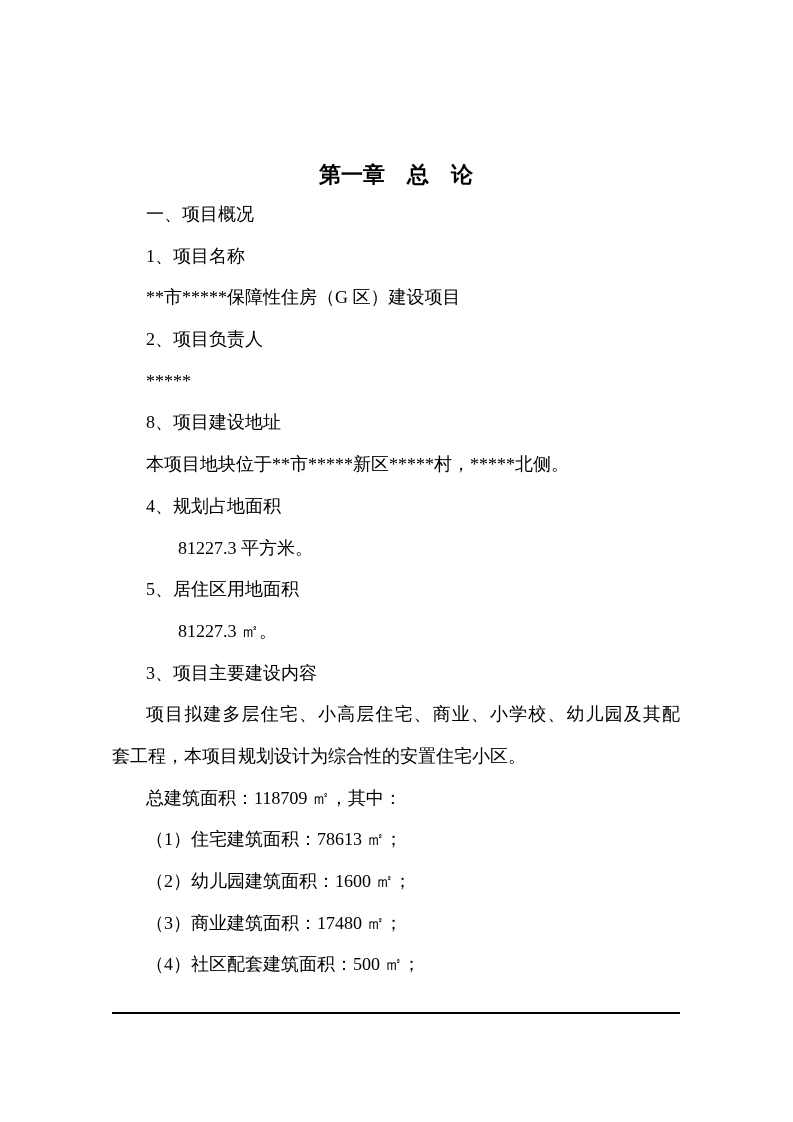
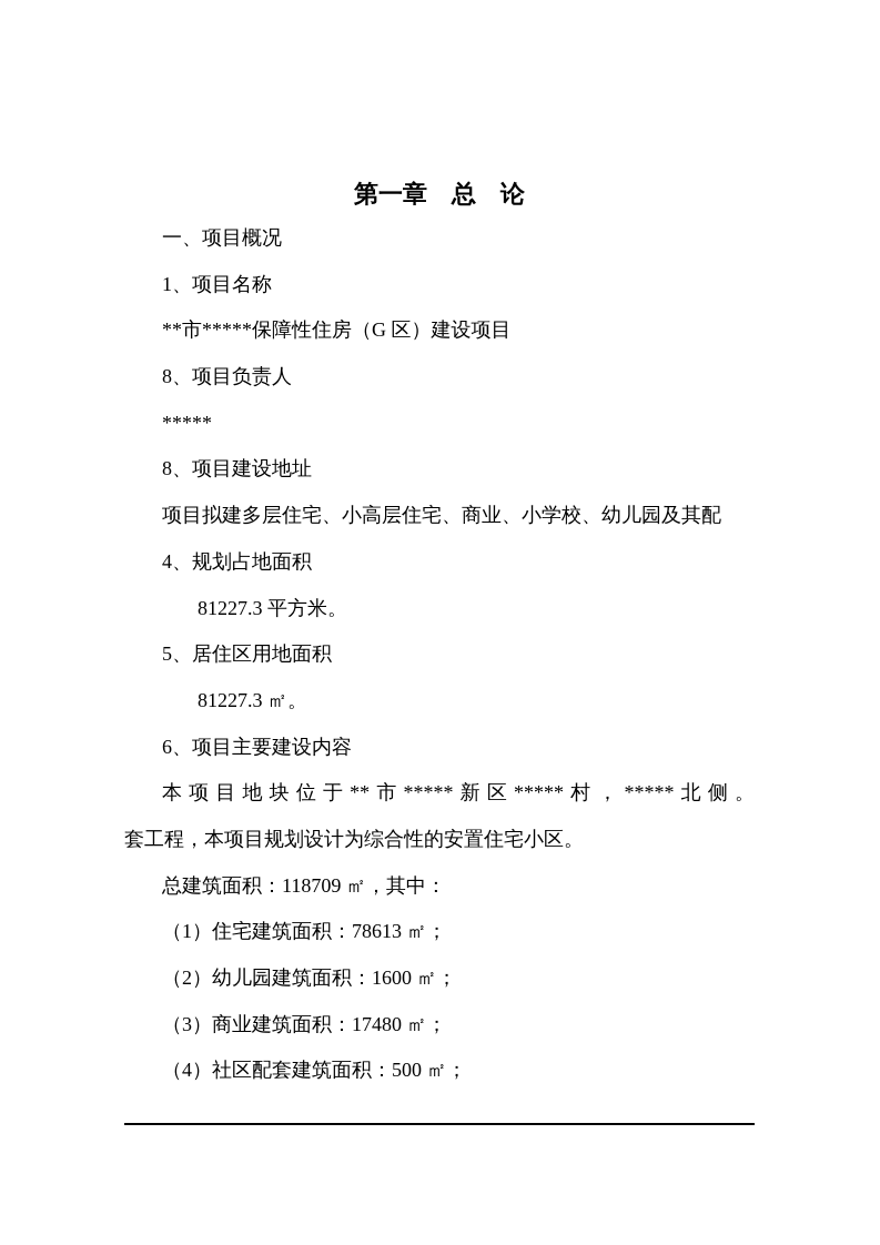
  第一章 总 论
  一、项目概况
  1、项目名称
  **市*****保障性住房（G 区）建设项目
- 2、项目负责人
+ 8、项目负责人
  *****
  8、项目建设地址
- 本项目地块位于**市*****新区*****村，*****北侧。
+ 项目拟建多层住宅、小高层住宅、商业、小学校、幼儿园及其配
  4、规划占地面积
  81227.3 平方米。
  5、居住区用地面积
  81227.3 ㎡。
- 3、项目主要建设内容
+ 6、项目主要建设内容
- 项目拟建多层住宅、小高层住宅、商业、小学校、幼儿园及其配
+ 本项目地块位于**市*****新区*****村，*****北侧。
  套工程，本项目规划设计为综合性的安置住宅小区。
  总建筑面积：118709 ㎡，其中：
  （1）住宅建筑面积：78613 ㎡；
  （2）幼儿园建筑面积：1600 ㎡；
  （3）商业建筑面积：17480 ㎡；
  （4）社区配套建筑面积：500 ㎡；
